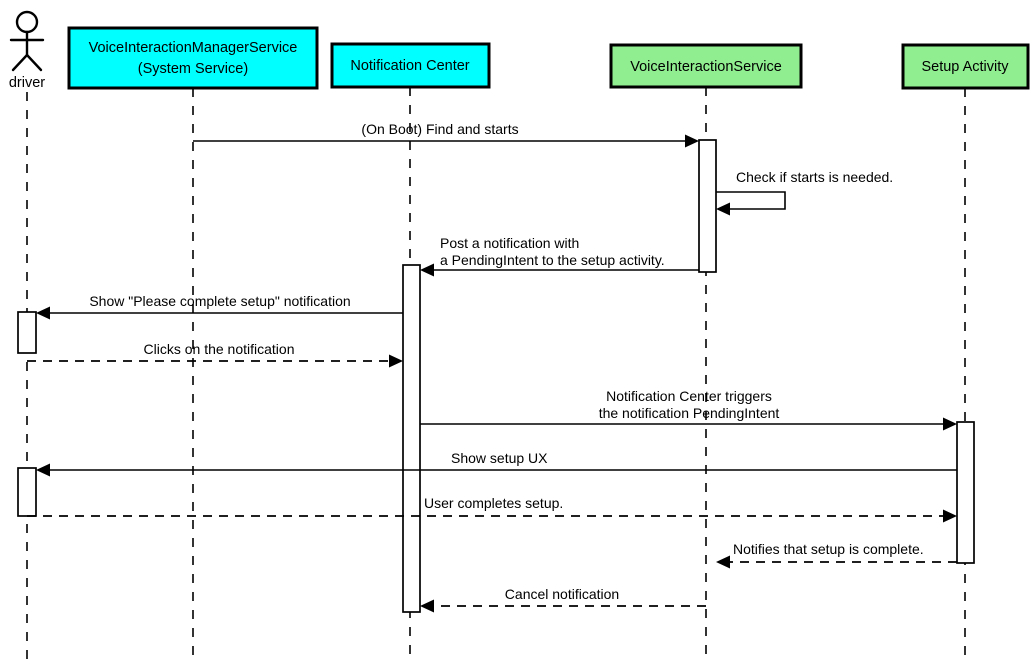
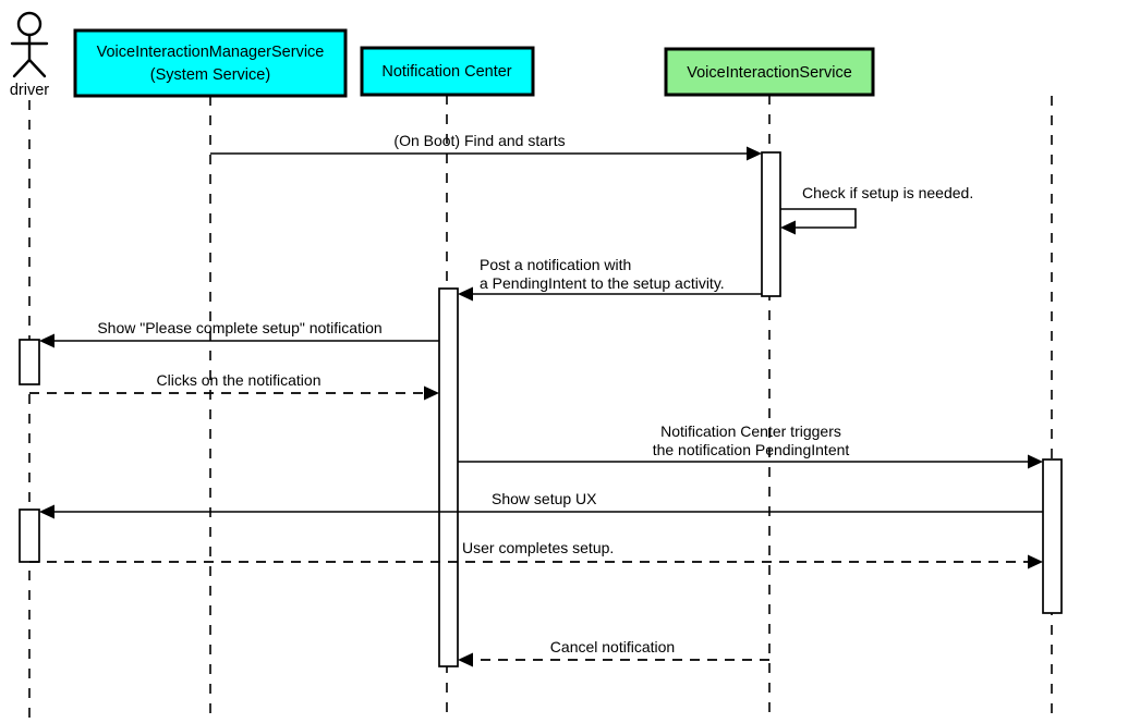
  driver
  VoiceInteractionManagerService
  (System Service)
  Notification Center
  VoiceInteractionService
- Setup Activity
  (On Boot) Find and starts
- Check if starts is needed.
+ Check if setup is needed.
  Post a notification with
  a PendingIntent to the setup activity.
  Show "Please complete setup" notification
  Clicks on the notification
  Notification Center triggers
  the notification PendingIntent
  Show setup UX
  User completes setup.
- Notifies that setup is complete.
  Cancel notification
